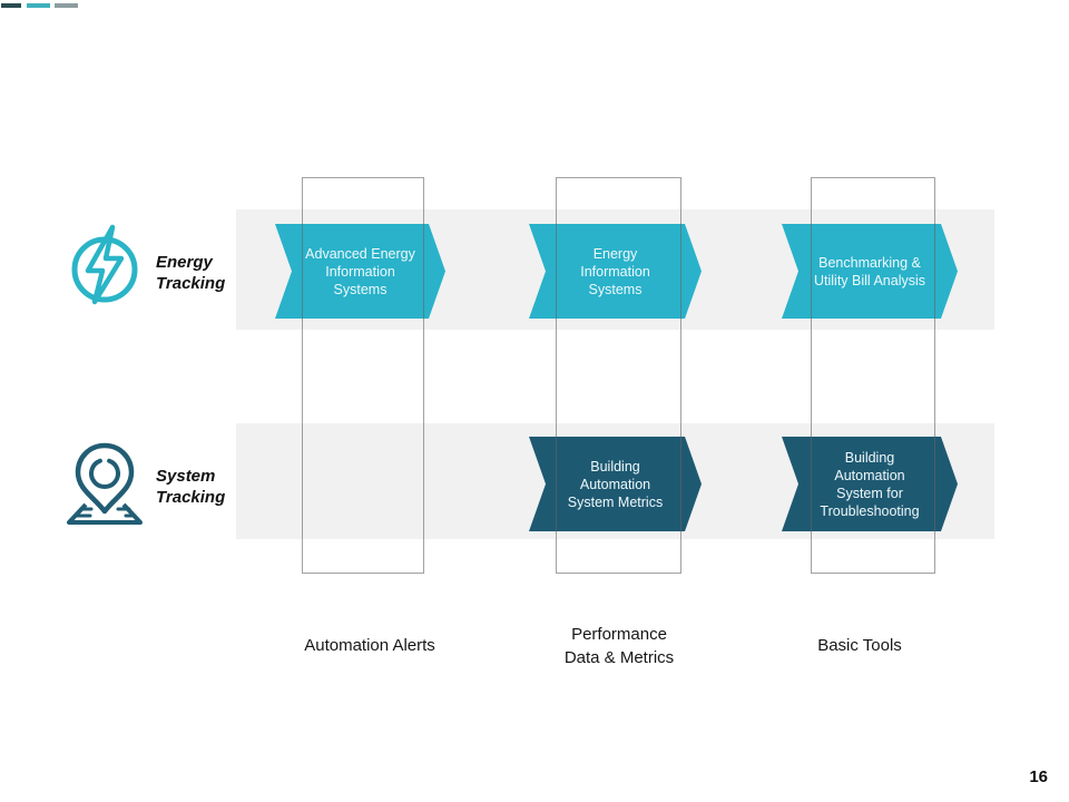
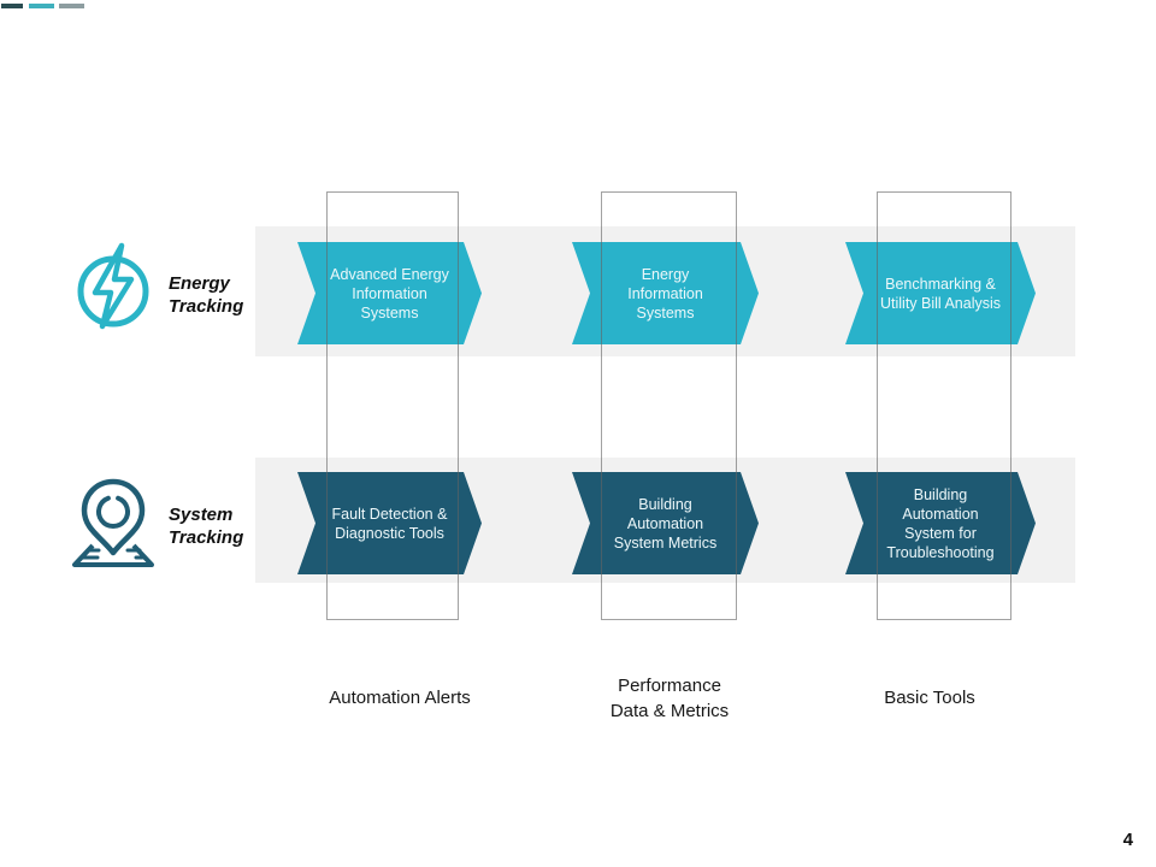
  Energy
  Tracking
  System
  Tracking
  Advanced Energy
  Information
  Systems
  Energy
  Information
  Systems
  Benchmarking &
  Utility Bill Analysis
+ Fault Detection &
+ Diagnostic Tools
  Building
  Automation
  System Metrics
  Building
  Automation
  System for
  Troubleshooting
  Automation Alerts
  Performance
  Data & Metrics
  Basic Tools
- 16
+ 4
